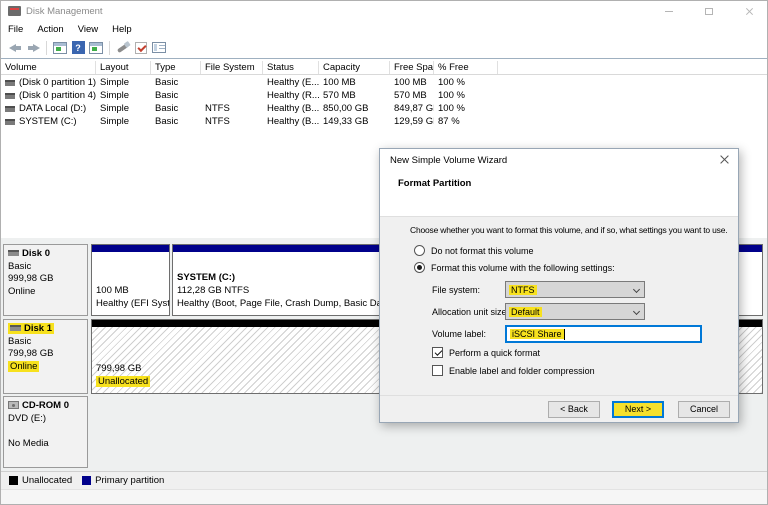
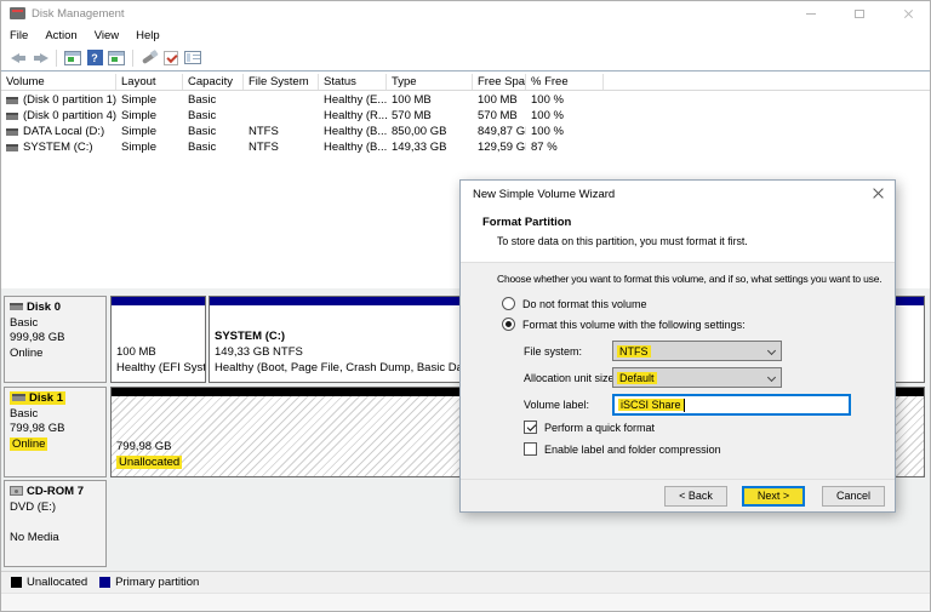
  Disk Management
  File
  Action
  View
  Help
  ?
  Volume
  Layout
- Type
+ Capacity
  File System
  Status
- Capacity
+ Type
  Free Spa
  % Free
  (Disk 0 partition 1)
  Simple
  Basic
  Healthy (E...
  100 MB
  100 MB
  100 %
  (Disk 0 partition 4)
  Simple
  Basic
  Healthy (R...
  570 MB
  570 MB
  100 %
  DATA Local (D:)
  Simple
  Basic
  NTFS
  Healthy (B...
  850,00 GB
  849,87 G
  100 %
  SYSTEM (C:)
  Simple
  Basic
  NTFS
  Healthy (B...
  149,33 GB
  129,59 G
  87 %
  Disk 0
  Basic
  999,98 GB
  Online
  100 MB
  Healthy (EFI Syst
  SYSTEM (C:)
- 112,28 GB NTFS
+ 149,33 GB NTFS
  Healthy (Boot, Page File, Crash Dump, Basic D
  Disk 1
  Basic
  799,98 GB
  Online
  799,98 GB
  Unallocated
- CD-ROM 0
+ CD-ROM 7
  DVD (E:)
  No Media
  Unallocated
  Primary partition
  New Simple Volume Wizard
  Format Partition
+ To store data on this partition, you must format it first.
  Choose whether you want to format this volume, and if so, what settings you want to use.
  Do not format this volume
  Format this volume with the following settings:
  File system:
  NTFS
  Allocation unit siz
  Default
  Volume label:
  iSCSI Share
  Perform a quick format
  Enable label and folder compression
  < Back
  Next >
  Cancel
